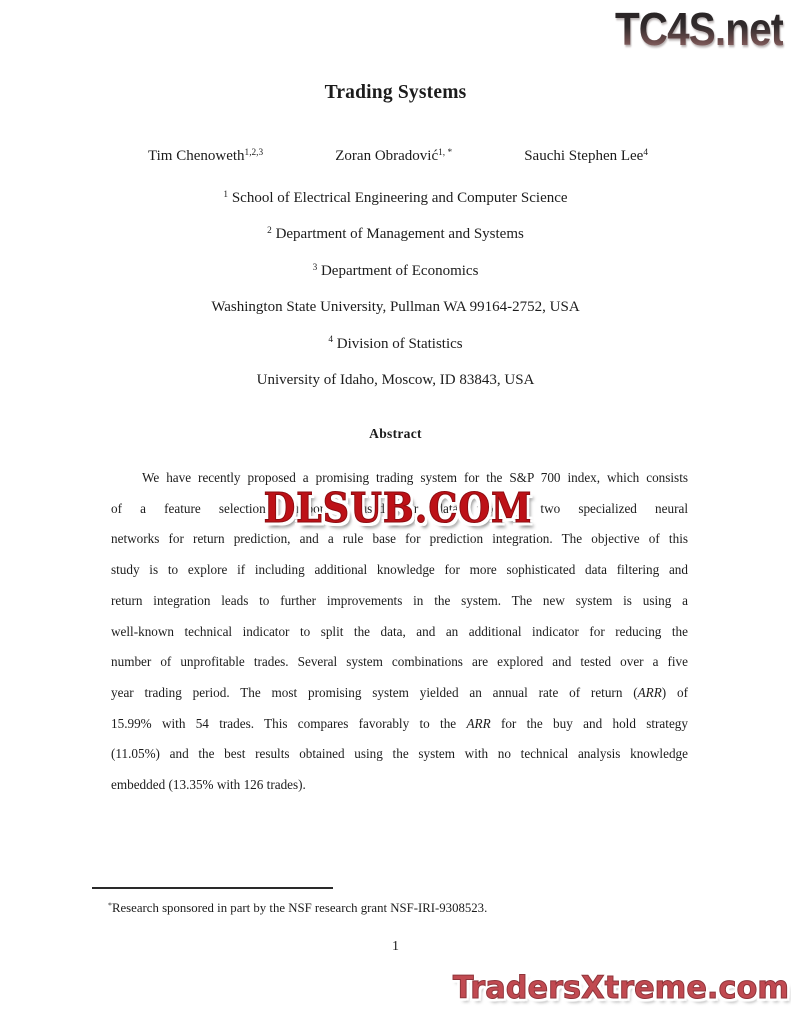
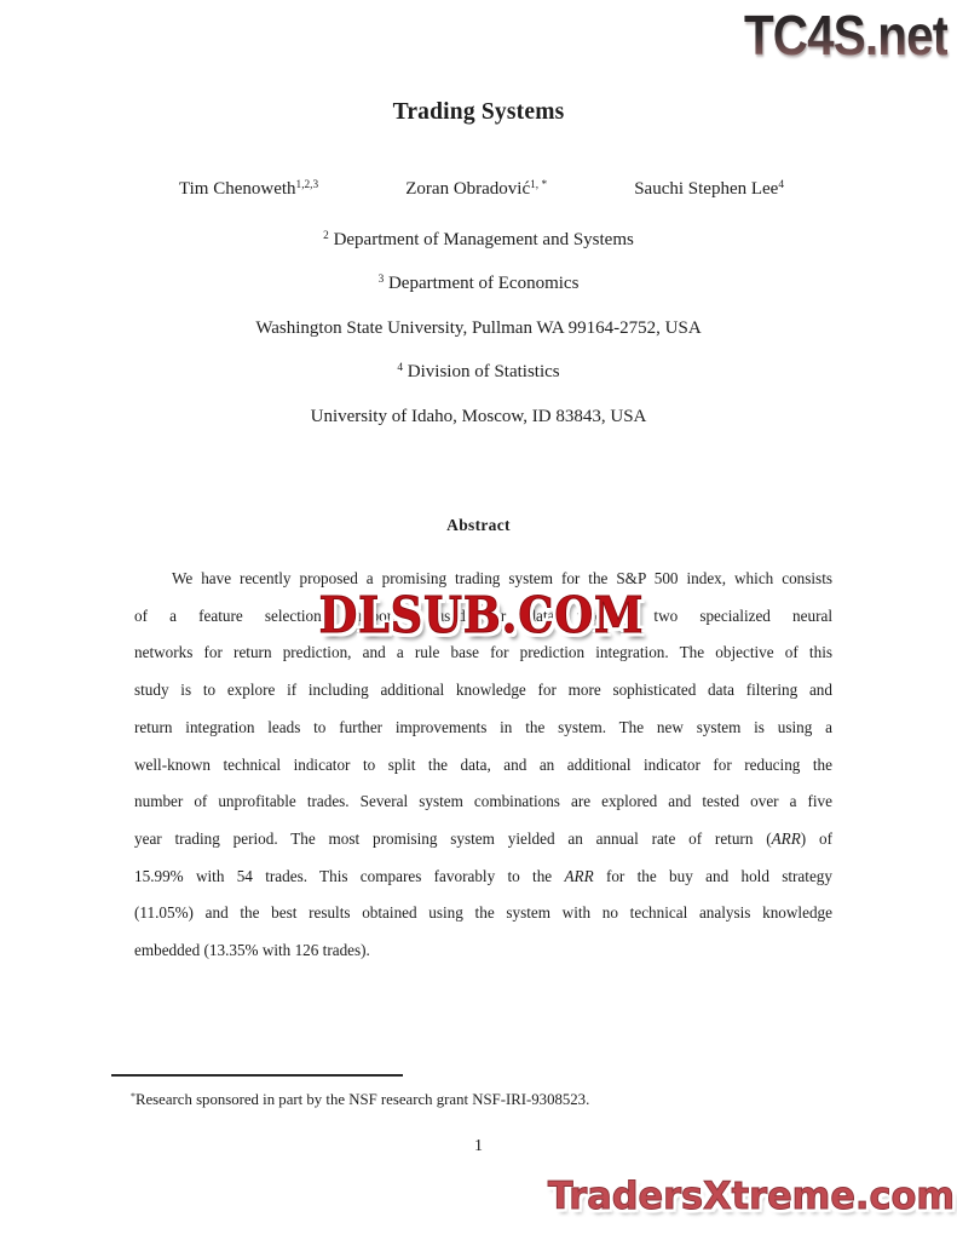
  TC4S.net
  Trading Systems
  Tim Chenoweth1,2,3
  Zoran Obradović1, *
  Sauchi Stephen Lee4
- 1 School of Electrical Engineering and Computer Science
  2 Department of Management and Systems
  3 Department of Economics
  Washington State University, Pullman WA 99164-2752, USA
  4 Division of Statistics
  University of Idaho, Moscow, ID 83843, USA
  Abstract
- We have recently proposed a promising trading system for the S&P 700 index, which consists
+ We have recently proposed a promising trading system for the S&P 500 index, which consists
  of a feature selection component used for data filtering, two specialized neural
  networks for return prediction, and a rule base for prediction integration. The objective of this
  study is to explore if including additional knowledge for more sophisticated data filtering and
  return integration leads to further improvements in the system. The new system is using a
  well-known technical indicator to split the data, and an additional indicator for reducing the
  number of unprofitable trades. Several system combinations are explored and tested over a five
  year trading period. The most promising system yielded an annual rate of return (ARR) of
  15.99% with 54 trades. This compares favorably to the ARR for the buy and hold strategy
  (11.05%) and the best results obtained using the system with no technical analysis knowledge
  embedded (13.35% with 126 trades).
  DLSUB.COM
  *Research sponsored in part by the NSF research grant NSF-IRI-9308523.
  1
  TradersXtreme.com
